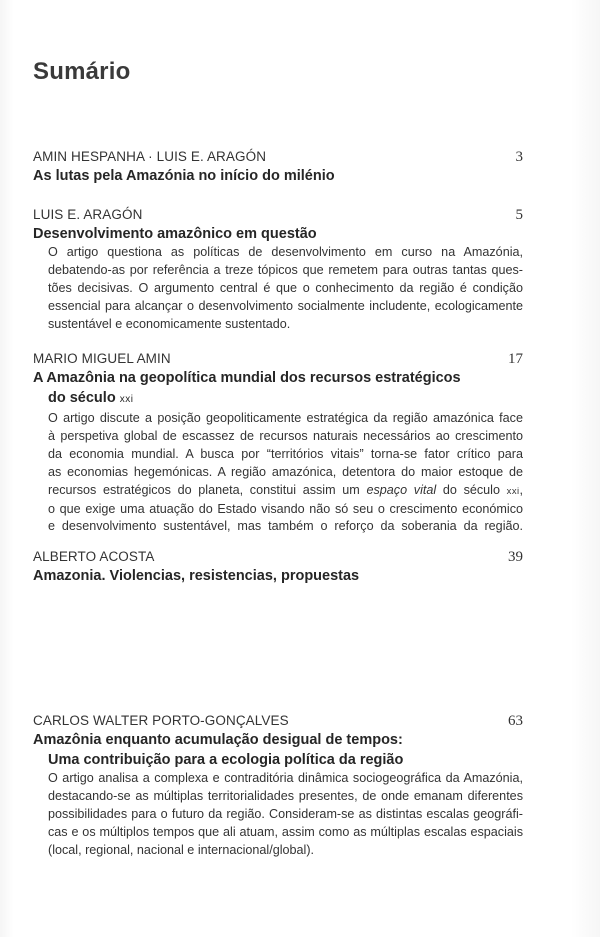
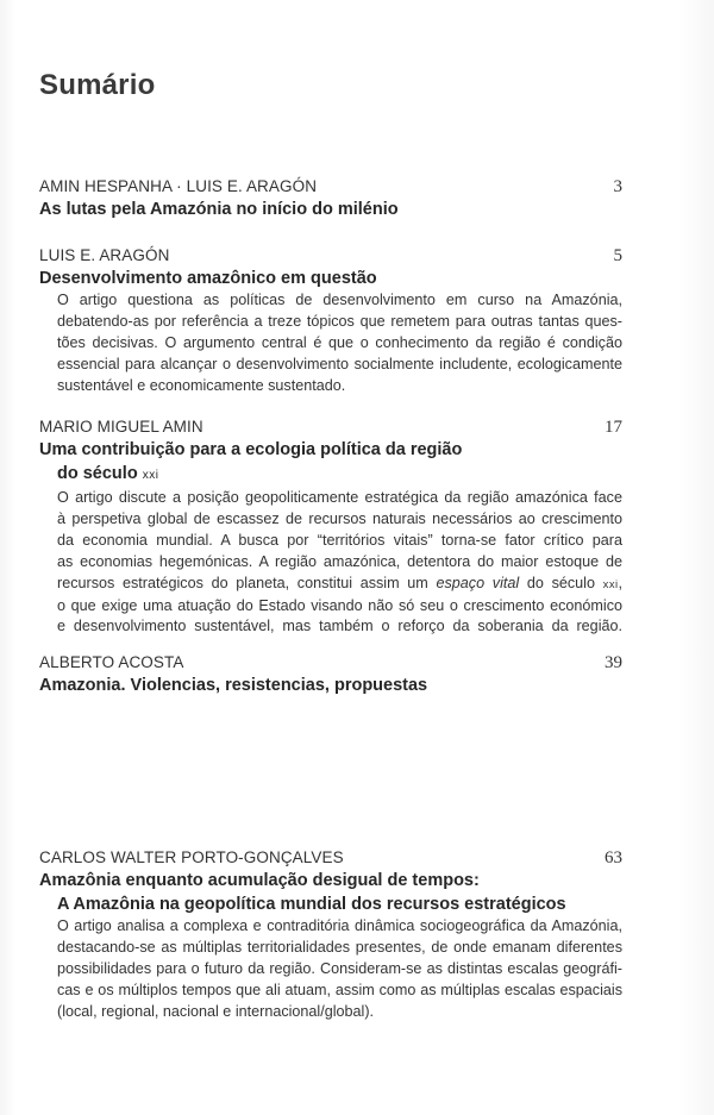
  Sumário
  AMIN HESPANHA · LUIS E. ARAGÓN
  3
  As lutas pela Amazónia no início do milénio
  LUIS E. ARAGÓN
  5
  Desenvolvimento amazônico em questão
  O artigo questiona as políticas de desenvolvimento em curso na Amazónia,
  debatendo-as por referência a treze tópicos que remetem para outras tantas ques-
  tões decisivas. O argumento central é que o conhecimento da região é condição
  essencial para alcançar o desenvolvimento socialmente includente, ecologicamente
  sustentável e economicamente sustentado.
  MARIO MIGUEL AMIN
  17
- A Amazônia na geopolítica mundial dos recursos estratégicos
+ Uma contribuição para a ecologia política da região
  do século xxi
  O artigo discute a posição geopoliticamente estratégica da região amazónica face
  à perspetiva global de escassez de recursos naturais necessários ao crescimento
  da economia mundial. A busca por “territórios vitais” torna-se fator crítico para
  as economias hegemónicas. A região amazónica, detentora do maior estoque de
  recursos estratégicos do planeta, constitui assim um espaço vital do século xxi,
  o que exige uma atuação do Estado visando não só seu o crescimento económico
  e desenvolvimento sustentável, mas também o reforço da soberania da região.
  ALBERTO ACOSTA
  39
  Amazonia. Violencias, resistencias, propuestas
  CARLOS WALTER PORTO-GONÇALVES
  63
  Amazônia enquanto acumulação desigual de tempos:
- Uma contribuição para a ecologia política da região
+ A Amazônia na geopolítica mundial dos recursos estratégicos
  O artigo analisa a complexa e contraditória dinâmica sociogeográfica da Amazónia,
  destacando-se as múltiplas territorialidades presentes, de onde emanam diferentes
  possibilidades para o futuro da região. Consideram-se as distintas escalas geográfi-
  cas e os múltiplos tempos que ali atuam, assim como as múltiplas escalas espaciais
  (local, regional, nacional e internacional/global).
